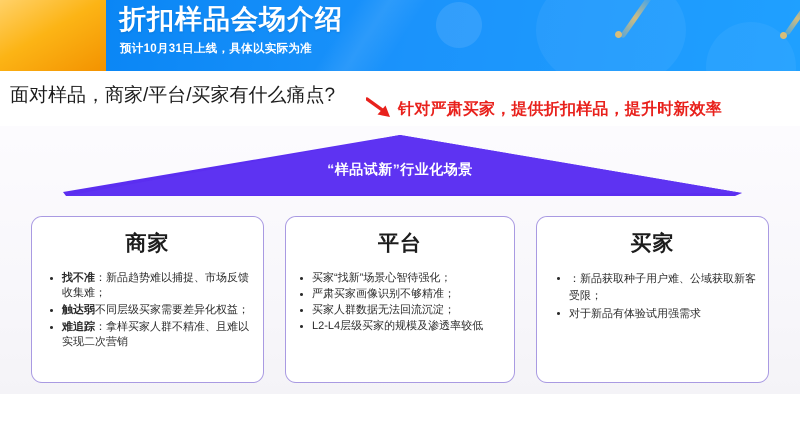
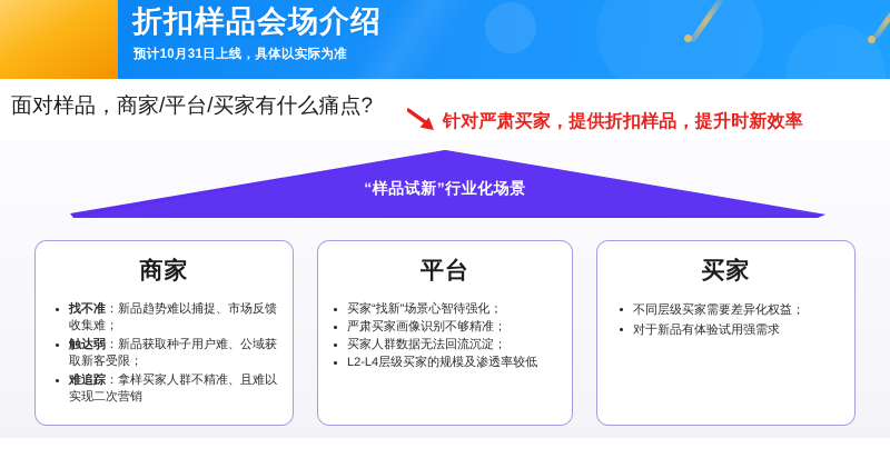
  折扣样品会场介绍
  预计10月31日上线，具体以实际为准
  面对样品，商家/平台/买家有什么痛点?
  针对严肃买家，提供折扣样品，提升时新效率
  “样品试新”行业化场景
  商家
  找不准：新品趋势难以捕捉、市场反馈收集难；
- 触达弱不同层级买家需要差异化权益；
+ 触达弱：新品获取种子用户难、公域获取新客受限；
  难追踪：拿样买家人群不精准、且难以实现二次营销
  平台
  买家“找新”场景心智待强化；
  严肃买家画像识别不够精准；
  买家人群数据无法回流沉淀；
  L2-L4层级买家的规模及渗透率较低
  买家
- ：新品获取种子用户难、公域获取新客受限；
+ 不同层级买家需要差异化权益；
  对于新品有体验试用强需求
